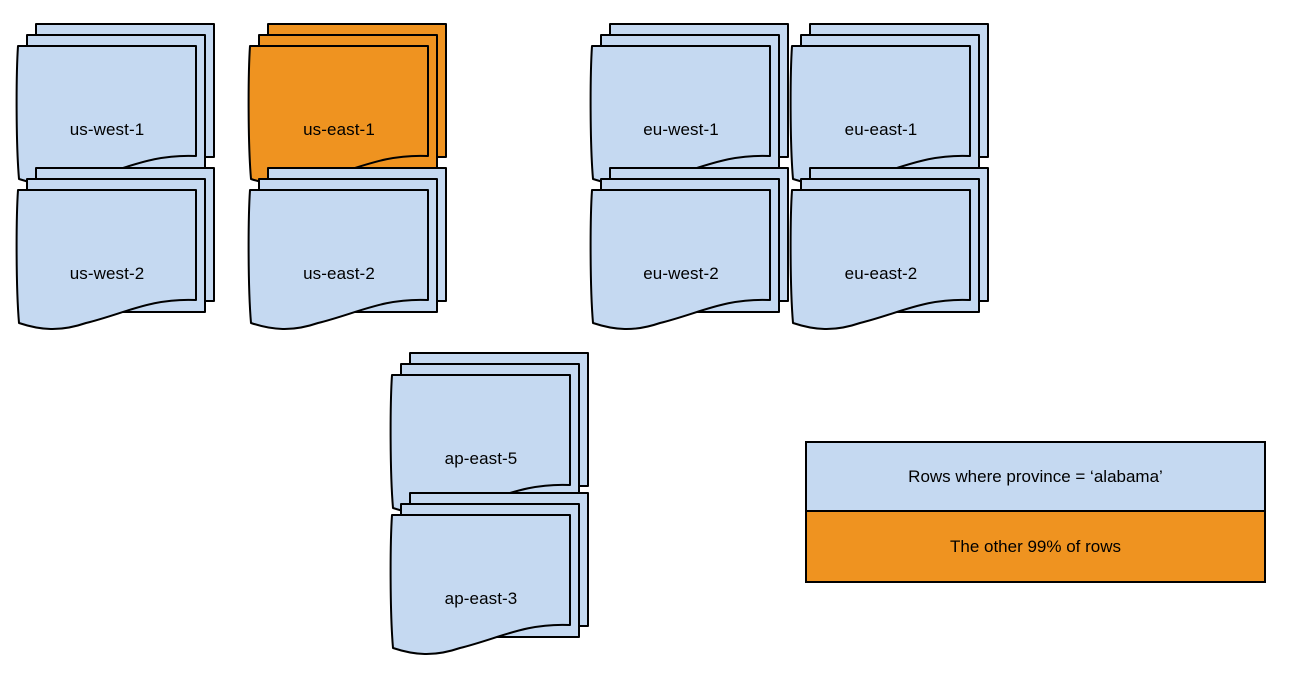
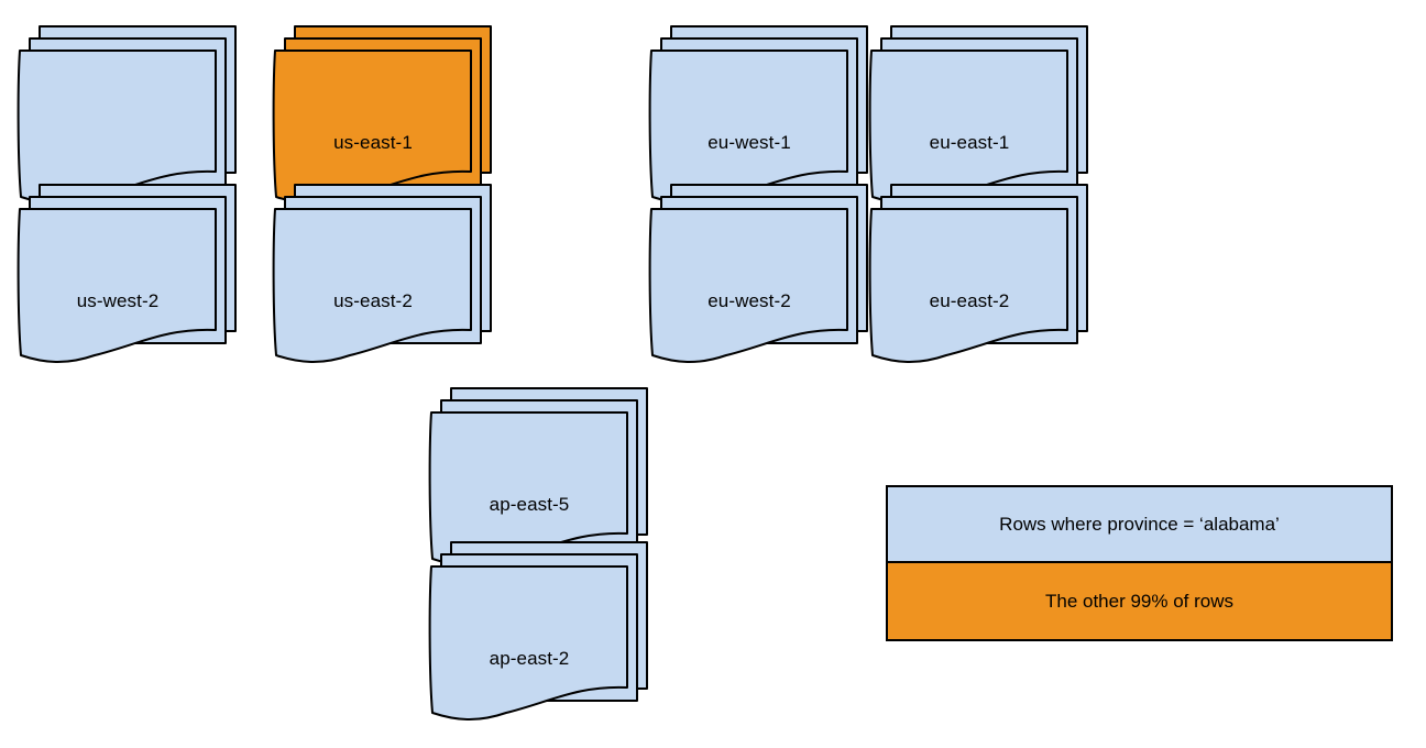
- us-west-1
  us-east-1
  eu-west-1
  eu-east-1
  us-west-2
  us-east-2
  eu-west-2
  eu-east-2
  ap-east-5
- ap-east-3
+ ap-east-2
  Rows where province = ‘alabama’
  The other 99% of rows
